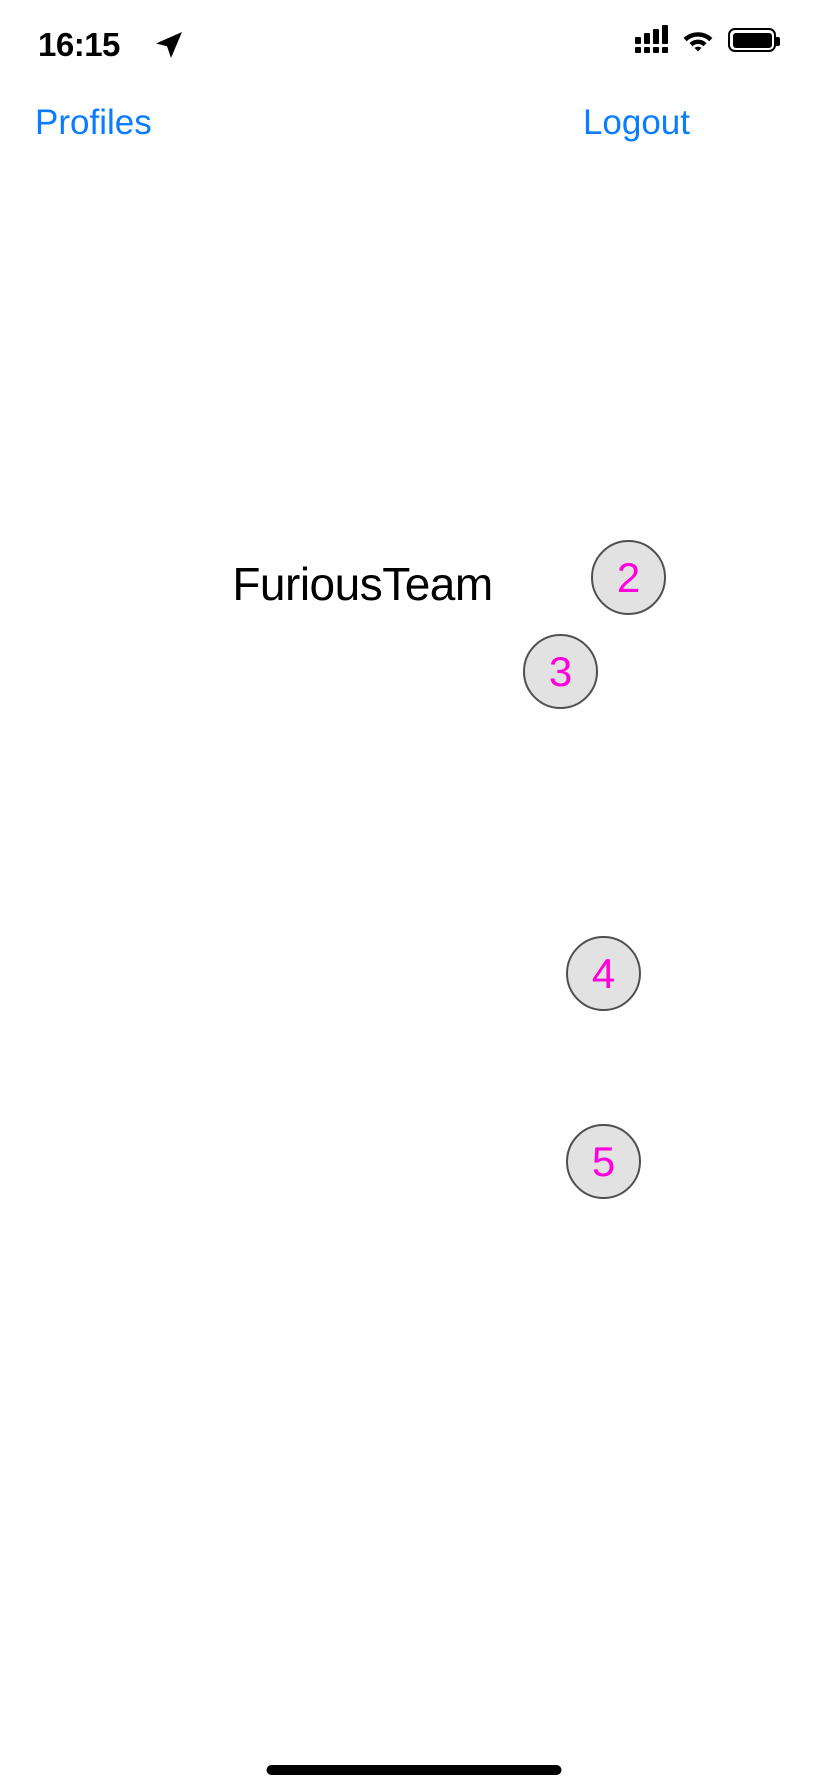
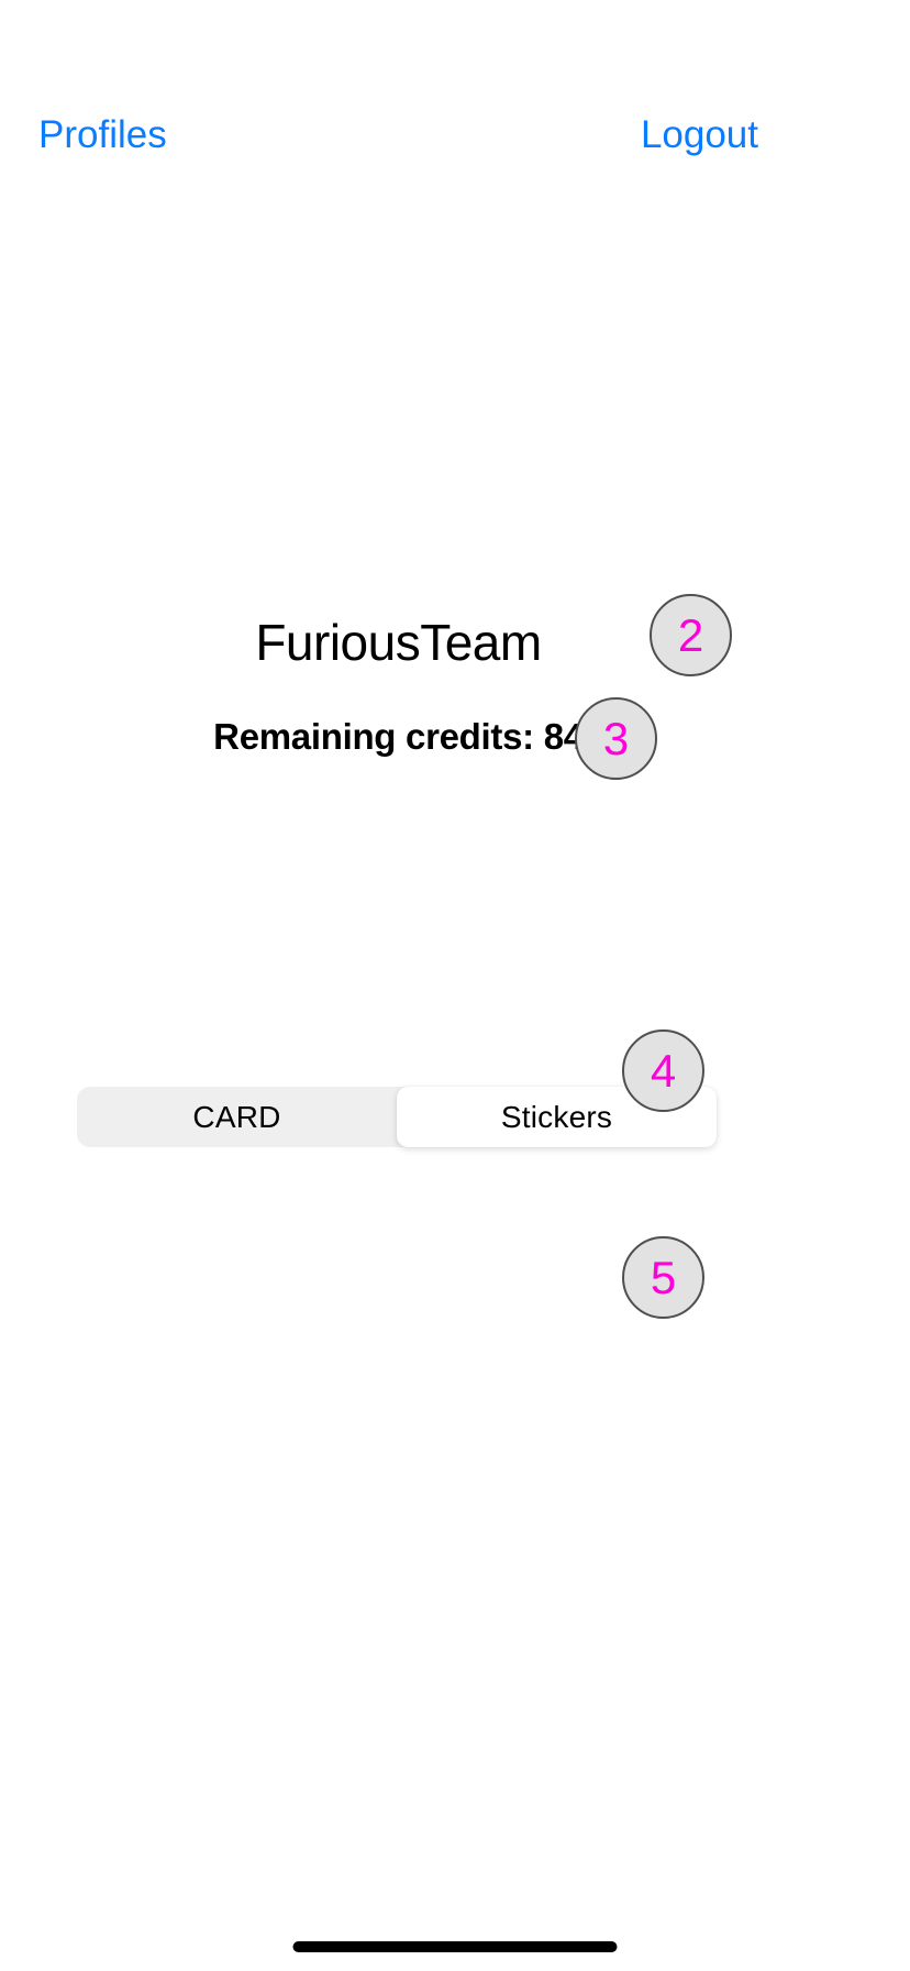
- 16:15
  Profiles
  Logout
  FuriousTeam
+ Remaining credits: 84
+ CARD
+ Stickers
  2
  3
  4
  5
